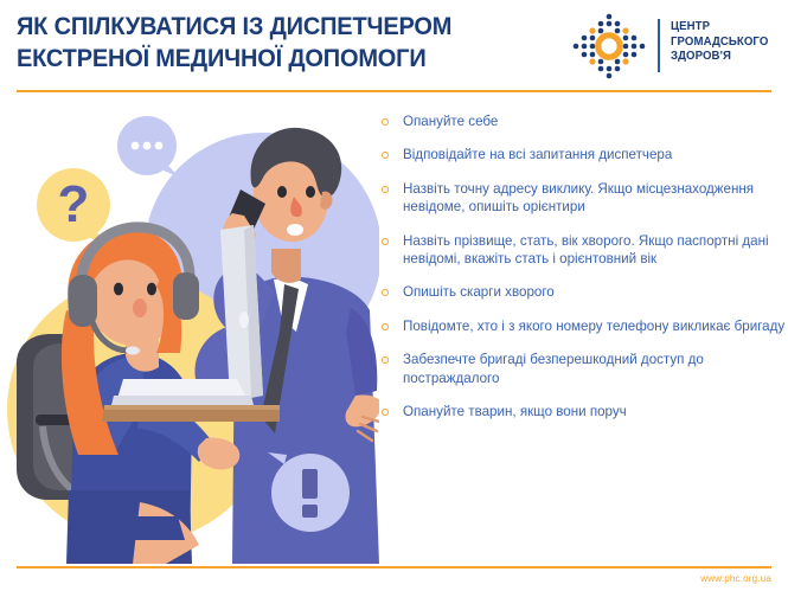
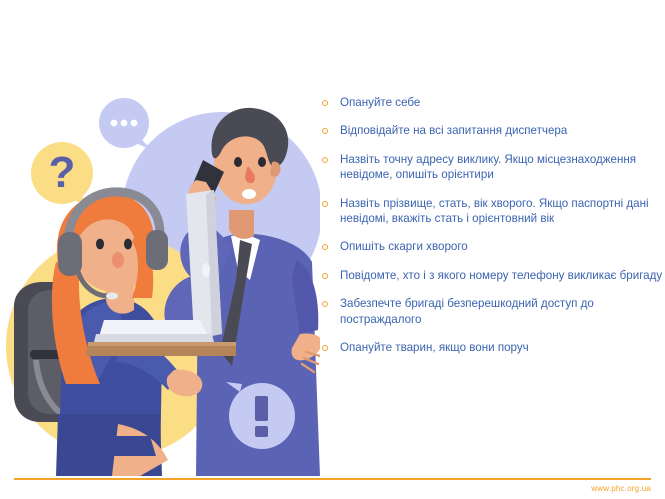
- ЯК СПІЛКУВАТИСЯ ІЗ ДИСПЕТЧЕРОМ
- ЕКСТРЕНОЇ МЕДИЧНОЇ ДОПОМОГИ
- ЦЕНТР
- ГРОМАДСЬКОГО
- ЗДОРОВ'Я
  ?
  Опануйте себе
  Відповідайте на всі запитання диспетчера
  Назвіть точну адресу виклику. Якщо місцезнаходження невідоме, опишіть орієнтири
  Назвіть прізвище, стать, вік хворого. Якщо паспортні дані невідомі, вкажіть стать і орієнтовний вік
  Опишіть скарги хворого
  Повідомте, хто і з якого номеру телефону викликає бригаду
  Забезпечте бригаді безперешкодний доступ до постраждалого
  Опануйте тварин, якщо вони поруч
  www.phc.org.ua
